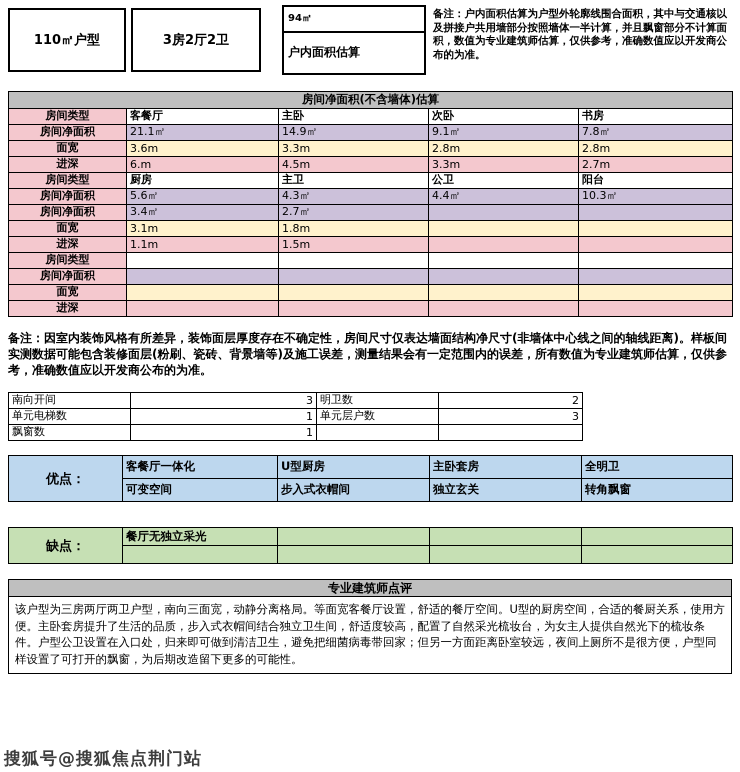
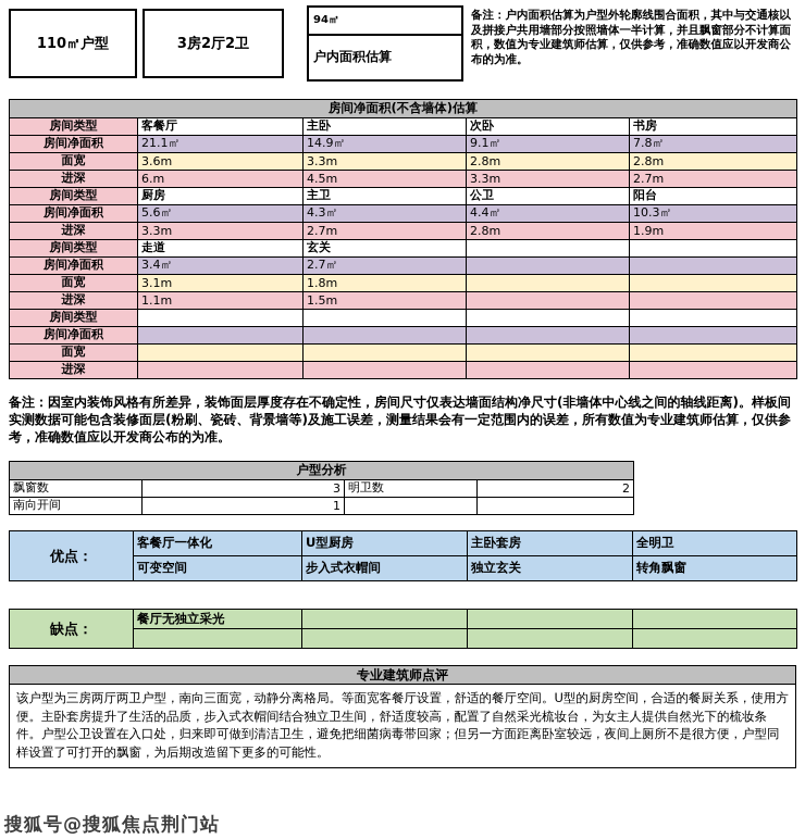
  110㎡户型
  3房2厅2卫
  94㎡
  户内面积估算
  备注：户内面积估算为户型外轮廓线围合面积，其中与交通核以及拼接户共用墙部分按照墙体一半计算，并且飘窗部分不计算面积，数值为专业建筑师估算，仅供参考，准确数值应以开发商公布的为准。
  房间净面积(不含墙体)估算
  房间类型	客餐厅	主卧	次卧	书房
  房间净面积	21.1㎡	14.9㎡	9.1㎡	7.8㎡
  面宽	3.6m	3.3m	2.8m	2.8m
  进深	6.m	4.5m	3.3m	2.7m
  房间类型	厨房	主卫	公卫	阳台
  房间净面积	5.6㎡	4.3㎡	4.4㎡	10.3㎡
+ 进深	3.3m	2.7m	2.8m	1.9m
+ 房间类型	走道	玄关
  房间净面积	3.4㎡	2.7㎡
  面宽	3.1m	1.8m
  进深	1.1m	1.5m
  房间类型
  房间净面积
  面宽
  进深
  备注：因室内装饰风格有所差异，装饰面层厚度存在不确定性，房间尺寸仅表达墙面结构净尺寸(非墙体中心线之间的轴线距离)。样板间实测数据可能包含装修面层(粉刷、瓷砖、背景墙等)及施工误差，测量结果会有一定范围内的误差，所有数值为专业建筑师估算，仅供参考，准确数值应以开发商公布的为准。
+ 户型分析
- 南向开间	3	明卫数	2
+ 飘窗数	3	明卫数	2
- 单元电梯数	1	单元层户数	3
- 飘窗数	1
+ 南向开间	1
  优点：	客餐厅一体化	U型厨房	主卧套房	全明卫
  可变空间	步入式衣帽间	独立玄关	转角飘窗
  缺点：	餐厅无独立采光
  专业建筑师点评
  该户型为三房两厅两卫户型，南向三面宽，动静分离格局。等面宽客餐厅设置，舒适的餐厅空间。U型的厨房空间，合适的餐厨关系，使用方便。主卧套房提升了生活的品质，步入式衣帽间结合独立卫生间，舒适度较高，配置了自然采光梳妆台，为女主人提供自然光下的梳妆条件。户型公卫设置在入口处，归来即可做到清洁卫生，避免把细菌病毒带回家；但另一方面距离卧室较远，夜间上厕所不是很方便，户型同样设置了可打开的飘窗，为后期改造留下更多的可能性。
  搜狐号@搜狐焦点荆门站
